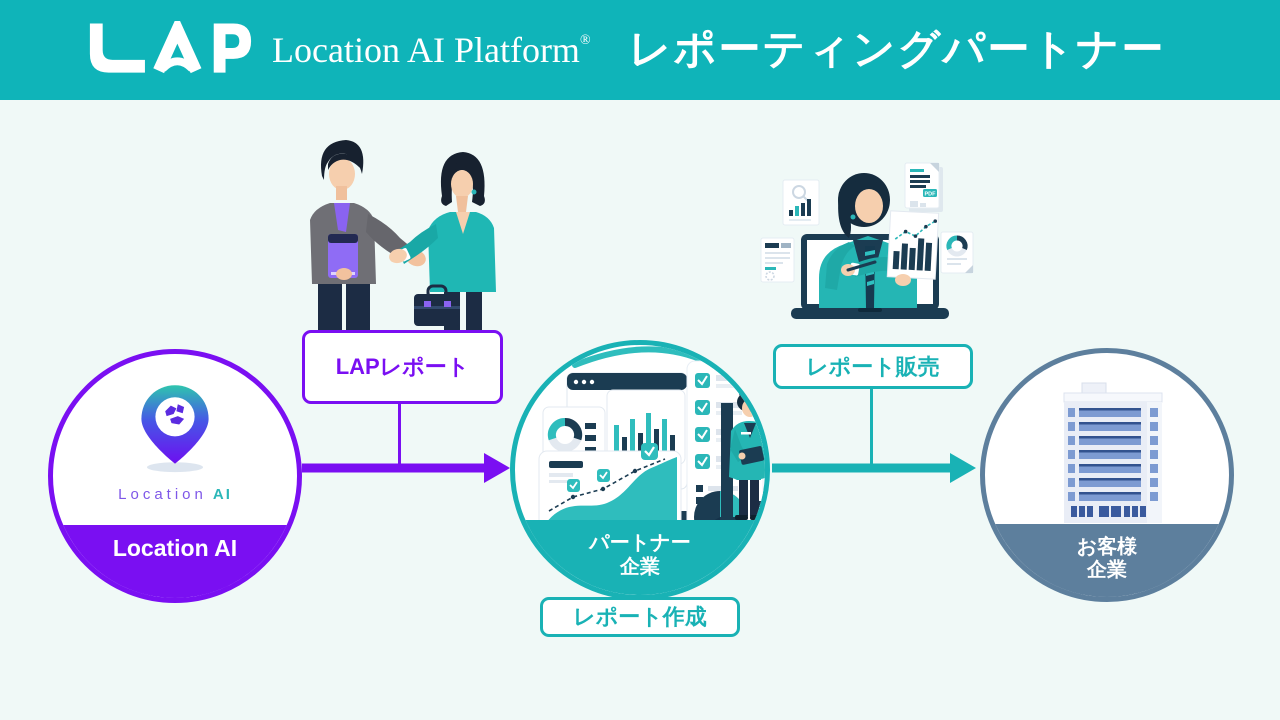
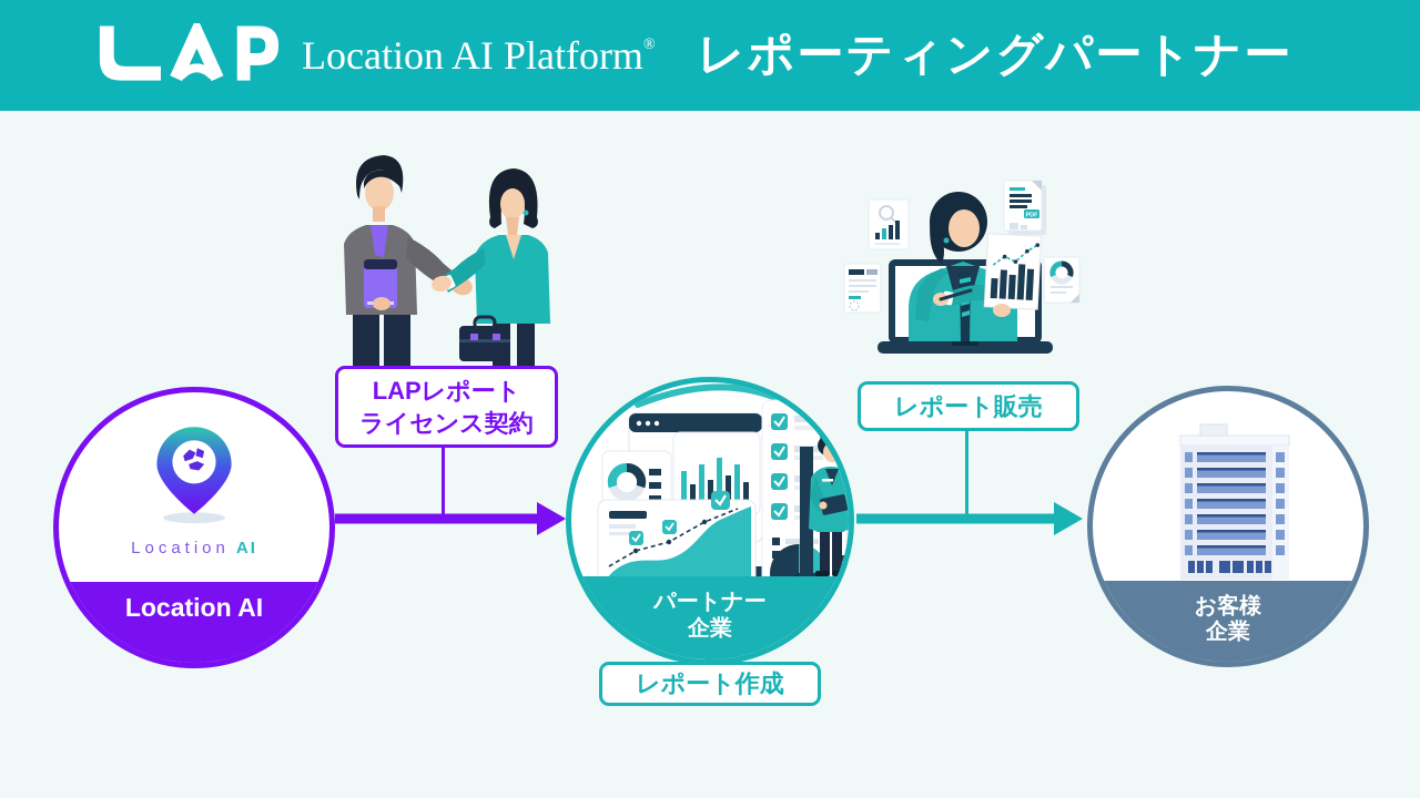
  Location AI Platform®
  レポーティングパートナー
  LAPレポート
+ ライセンス契約
  Location AI
  Location AI
  パートナー
  企業
  レポート作成
  レポート販売
  お客様
  企業
